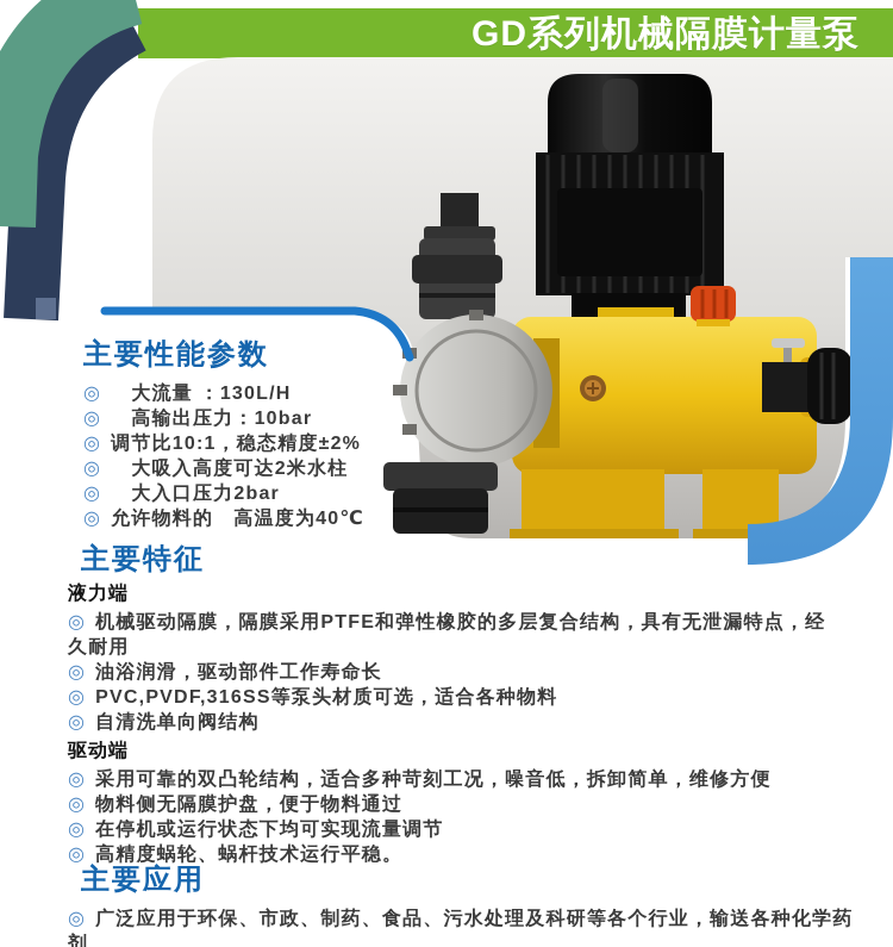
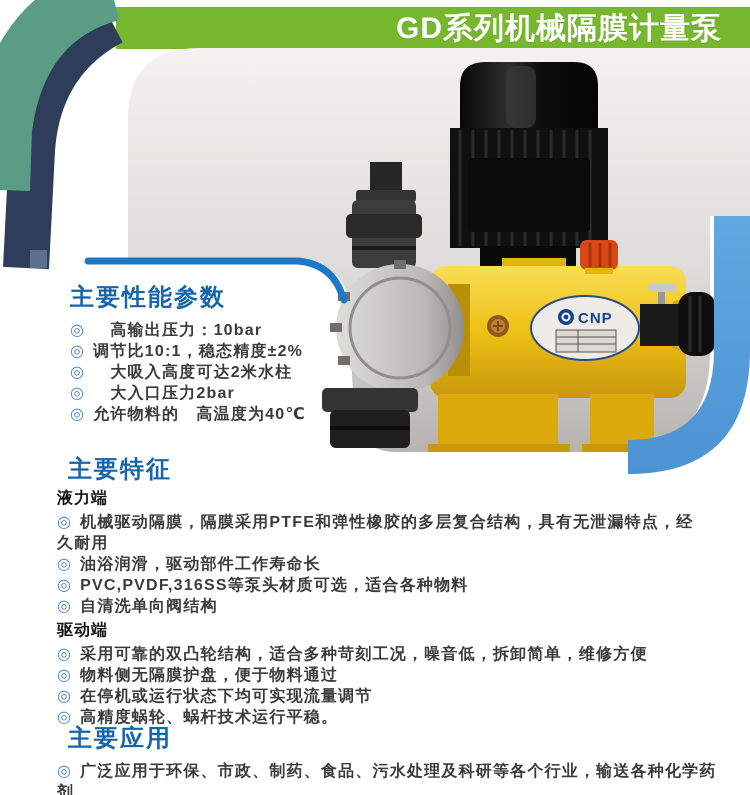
  GD系列机械隔膜计量泵
+ CNP
  主要性能参数
- ◎ 大流量 ：130L/H
  ◎ 高输出压力：10bar
  ◎ 调节比10:1，稳态精度±2%
  ◎ 大吸入高度可达2米水柱
  ◎ 大入口压力2bar
  ◎ 允许物料的 高温度为40℃
  主要特征
  液力端
  ◎ 机械驱动隔膜，隔膜采用PTFE和弹性橡胶的多层复合结构，具有无泄漏特点，经久耐用
  ◎ 油浴润滑，驱动部件工作寿命长
  ◎ PVC,PVDF,316SS等泵头材质可选，适合各种物料
  ◎ 自清洗单向阀结构
  驱动端
  ◎ 采用可靠的双凸轮结构，适合多种苛刻工况，噪音低，拆卸简单，维修方便
  ◎ 物料侧无隔膜护盘，便于物料通过
  ◎ 在停机或运行状态下均可实现流量调节
  ◎ 高精度蜗轮、蜗杆技术运行平稳。
  主要应用
  ◎ 广泛应用于环保、市政、制药、食品、污水处理及科研等各个行业，输送各种化学药剂。
